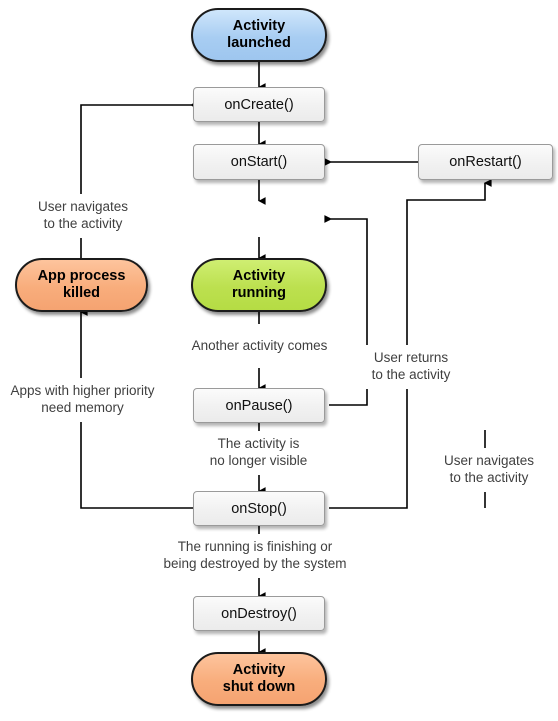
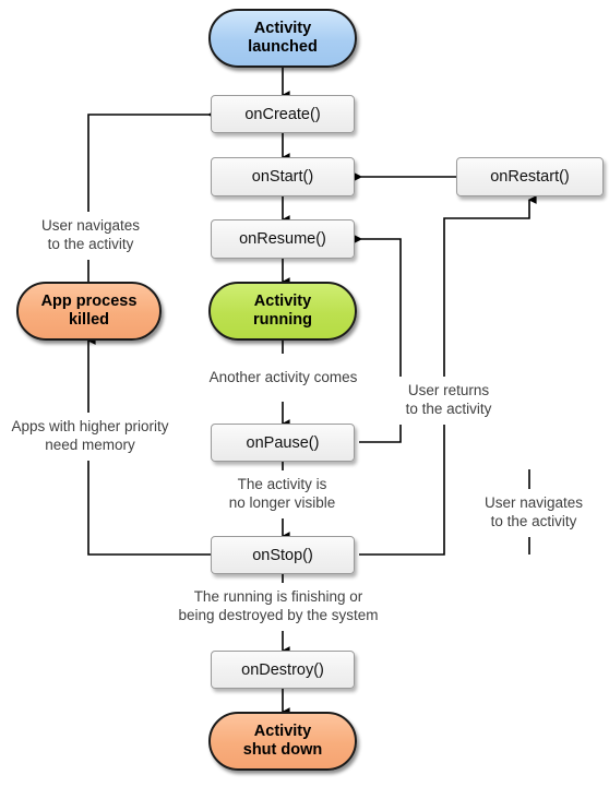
  Activity
  launched
  onCreate()
  onStart()
  onRestart()
+ onResume()
  User navigates
  to the activity
  App process
  killed
  Activity
  running
  Another activity comes
  User returns
  to the activity
  Apps with higher priority
  need memory
  onPause()
  The activity is
  no longer visible
  User navigates
  to the activity
  onStop()
  The running is finishing or
  being destroyed by the system
  onDestroy()
  Activity
  shut down
